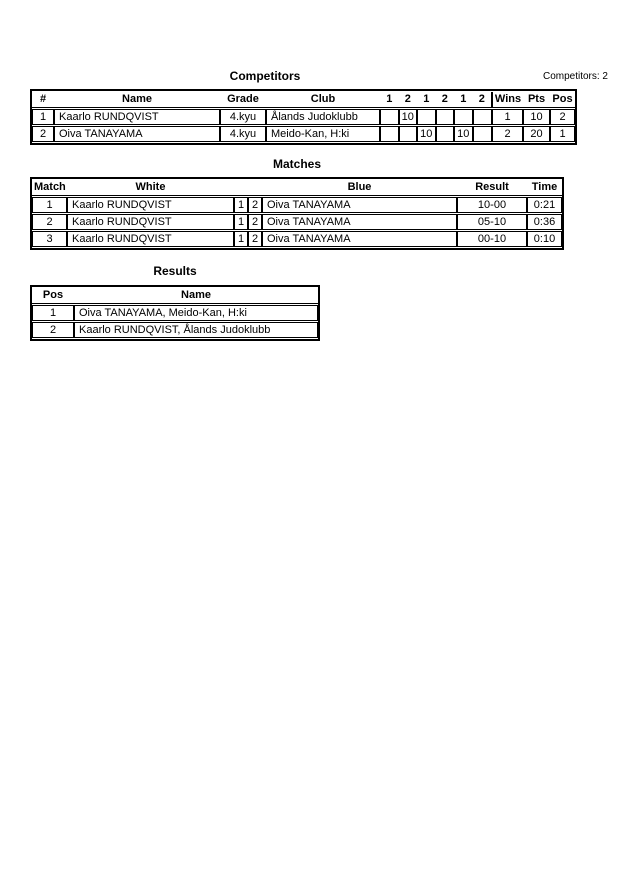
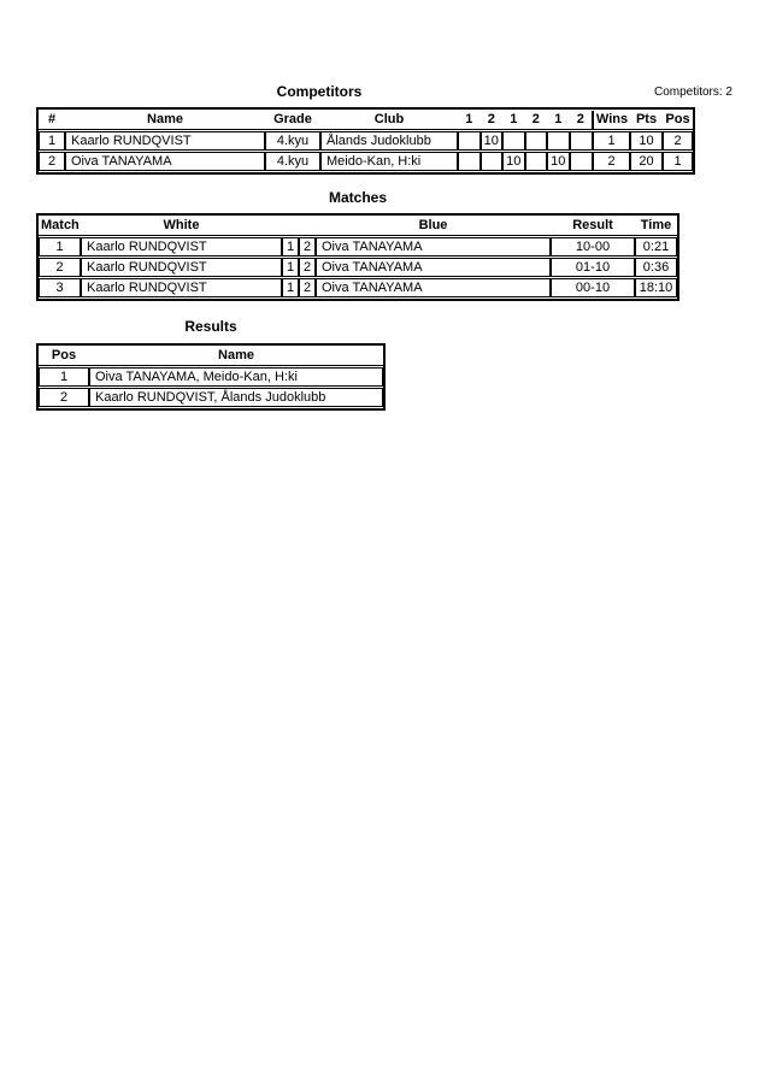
  Competitors
  Competitors: 2
  #
  Name
  Grade
  Club
  1
  2
  1
  2
  1
  2
  Wins
  Pts
  Pos
  1
  Kaarlo RUNDQVIST
  4.kyu
  Ålands Judoklubb
  10
  1
  10
  2
  2
  Oiva TANAYAMA
  4.kyu
  Meido-Kan, H:ki
  10
  10
  2
  20
  1
  Matches
  Match
  White
  Blue
  Result
  Time
  1
  Kaarlo RUNDQVIST
  1
  2
  Oiva TANAYAMA
  10-00
  0:21
  2
  Kaarlo RUNDQVIST
  1
  2
  Oiva TANAYAMA
- 05-10
+ 01-10
  0:36
  3
  Kaarlo RUNDQVIST
  1
  2
  Oiva TANAYAMA
  00-10
- 0:10
+ 18:10
  Results
  Pos
  Name
  1
  Oiva TANAYAMA, Meido-Kan, H:ki
  2
  Kaarlo RUNDQVIST, Ålands Judoklubb
